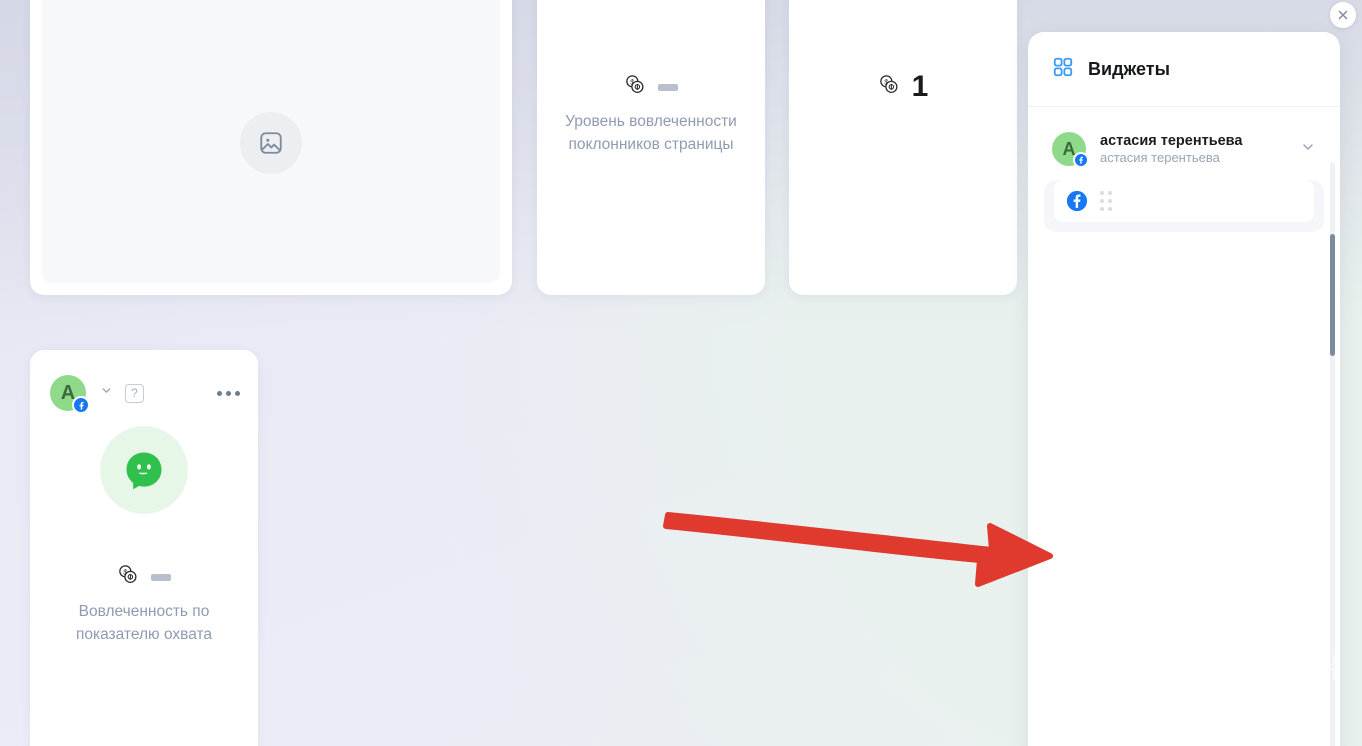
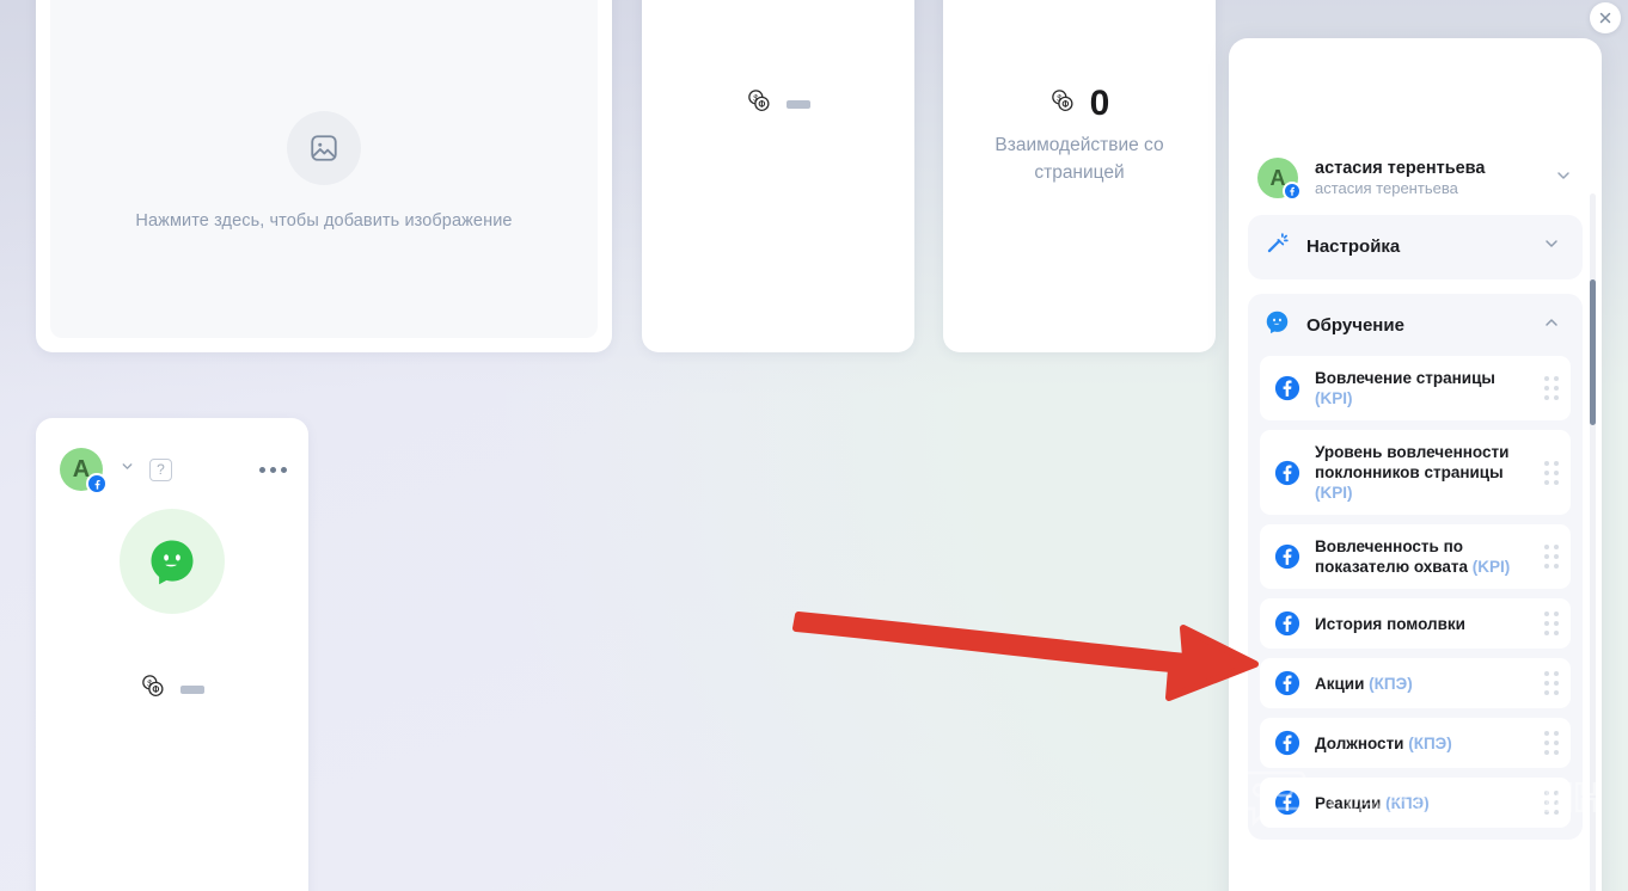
+ Нажмите здесь, чтобы добавить изображение
  $
- Уровень вовлеченности поклонников страницы
  $
- 1
+ 0
+ Взаимодействие со страницей
  A
  ?
  $
- Вовлеченность по показателю охвата
- Виджеты
  A
  астасия терентьева
  астасия терентьева
+ Настройка
+ Обручение
+ Вовлечение страницы (KPI)
+ Уровень вовлеченности поклонников страницы (KPI)
+ Вовлеченность по показателю охвата (KPI)
+ История помолвки
+ Акции (КПЭ)
+ Должности (КПЭ)
+ Реакции (КПЭ)
  ПАРТНЕРКИН
